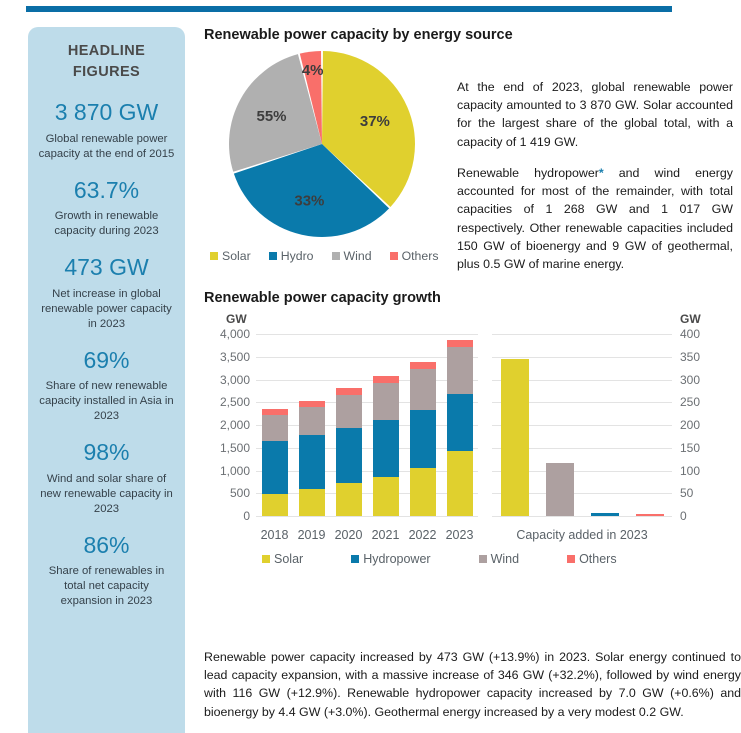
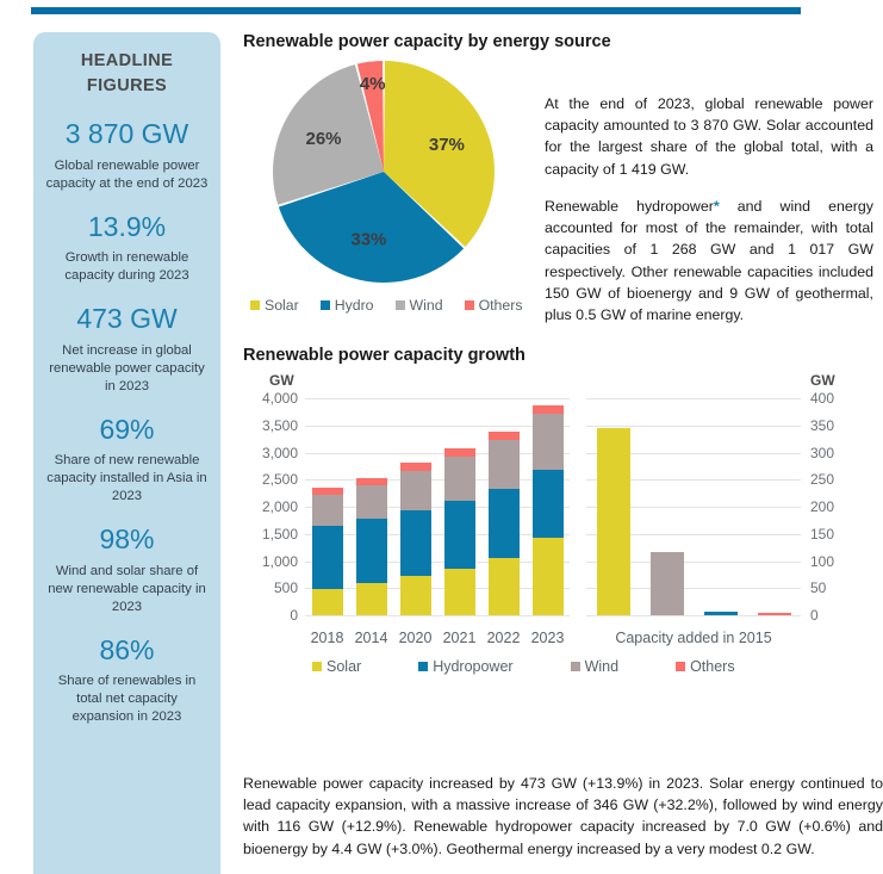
  HEADLINE
  FIGURES
  3 870 GW
- Global renewable power capacity at the end of 2015
+ Global renewable power capacity at the end of 2023
- 63.7%
+ 13.9%
  Growth in renewable capacity during 2023
  473 GW
  Net increase in global renewable power capacity in 2023
  69%
  Share of new renewable capacity installed in Asia in 2023
  98%
  Wind and solar share of new renewable capacity in 2023
  86%
  Share of renewables in total net capacity expansion in 2023
  Renewable power capacity by energy source
  37%
  33%
- 55%
+ 26%
  4%
  Solar
  Hydro
  Wind
  Others
  At the end of 2023, global renewable power capacity amounted to 3 870 GW. Solar accounted for the largest share of the global total, with a capacity of 1 419 GW.
  Renewable hydropower* and wind energy accounted for most of the remainder, with total capacities of 1 268 GW and 1 017 GW respectively. Other renewable capacities included 150 GW of bioenergy and 9 GW of geothermal, plus 0.5 GW of marine energy.
  Renewable power capacity growth
  GW
  GW
  0
  0
  500
  50
  1,000
  100
  1,500
  150
  2,000
  200
  2,500
  250
  3,000
  300
  3,500
  350
  4,000
  400
  2018
- 2019
+ 2014
  2020
  2021
  2022
  2023
- Capacity added in 2023
+ Capacity added in 2015
  Solar
  Hydropower
  Wind
  Others
  Renewable power capacity increased by 473 GW (+13.9%) in 2023. Solar energy continued to lead capacity expansion, with a massive increase of 346 GW (+32.2%), followed by wind energy with 116 GW (+12.9%). Renewable hydropower capacity increased by 7.0 GW (+0.6%) and bioenergy by 4.4 GW (+3.0%). Geothermal energy increased by a very modest 0.2 GW.
